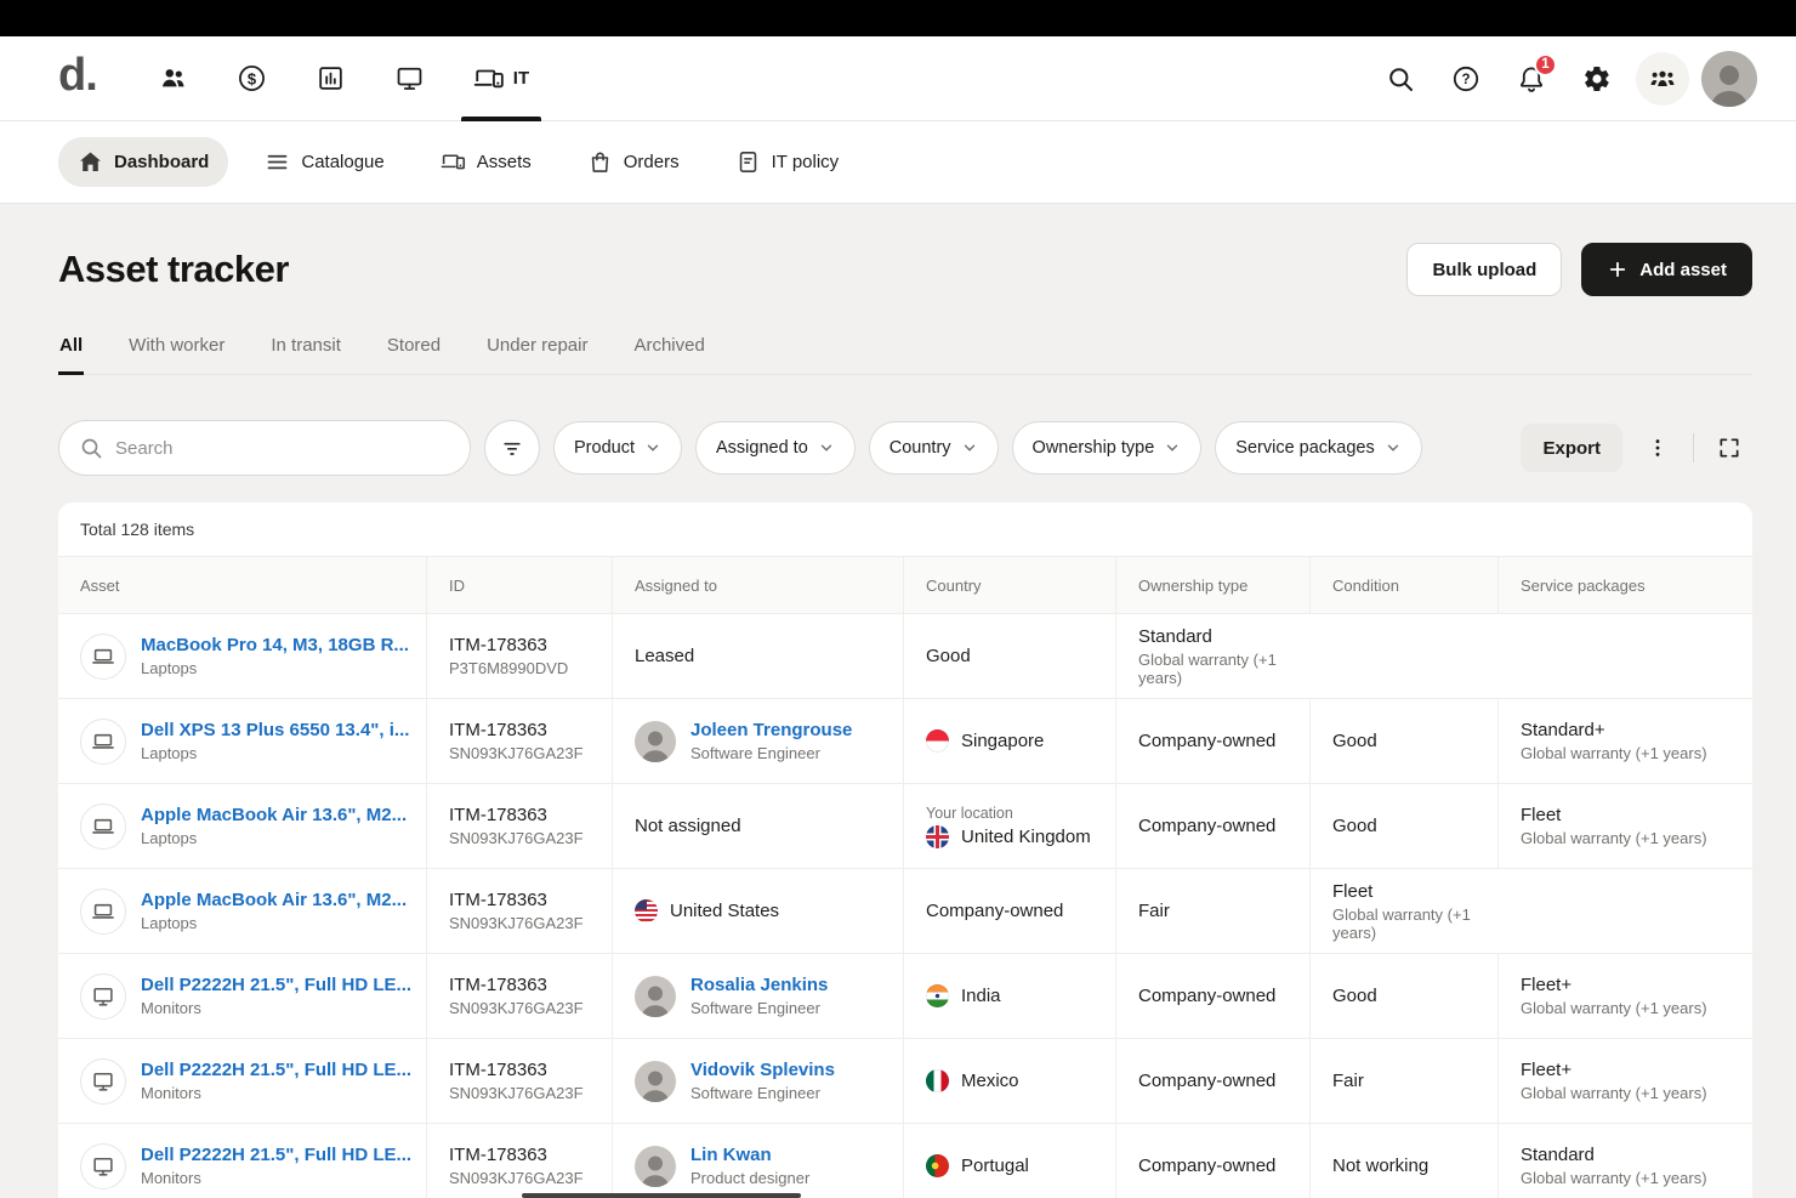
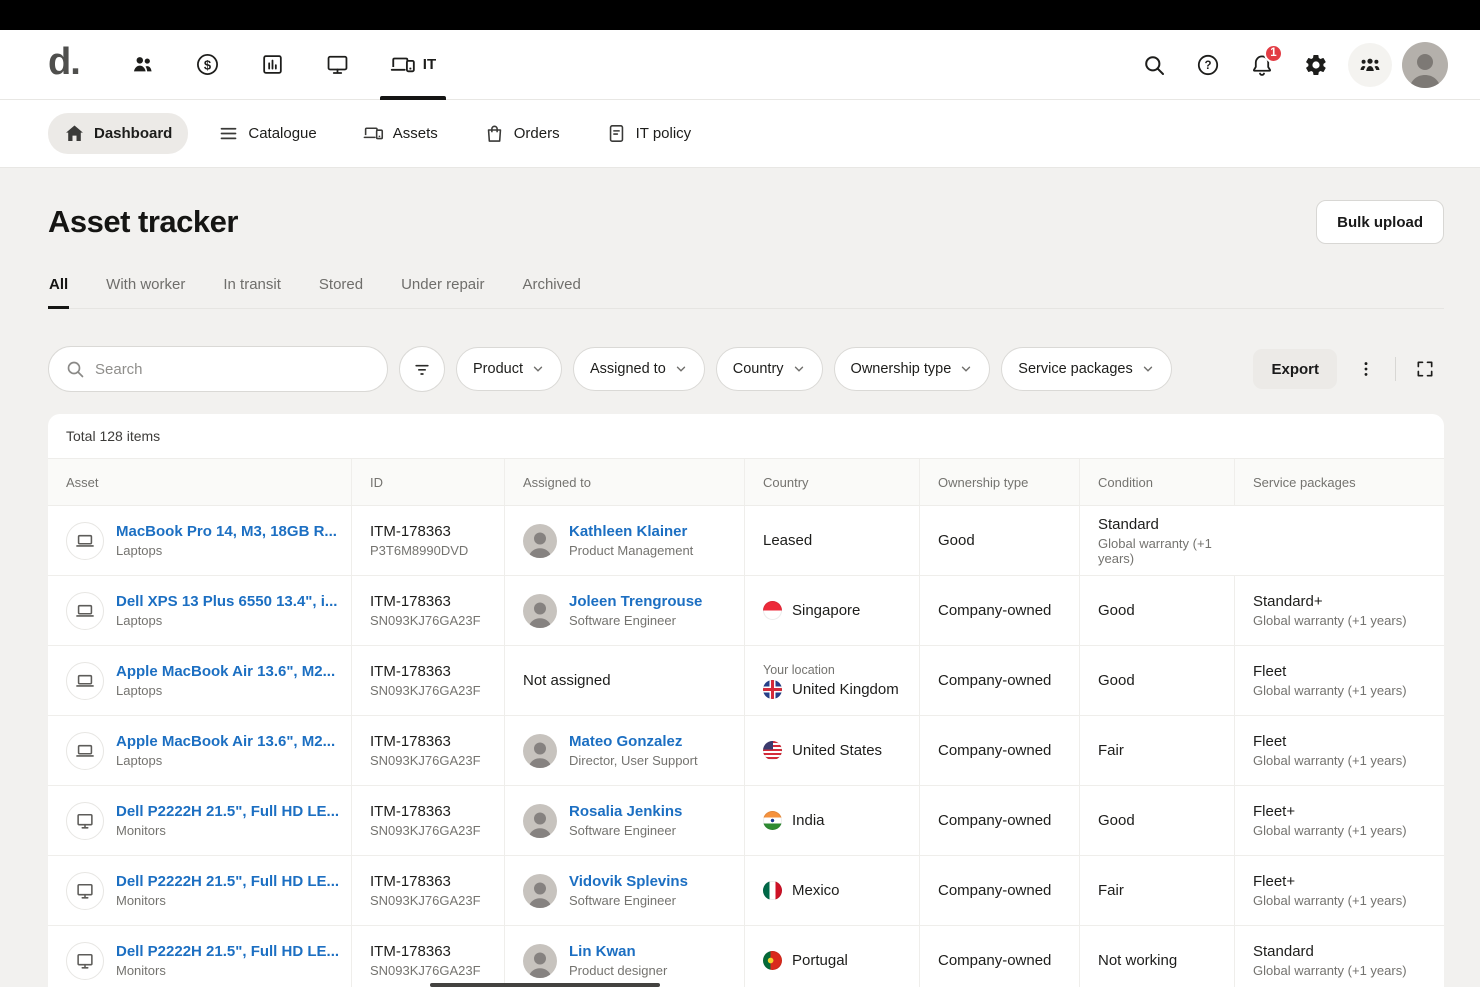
  d.
  $
  IT
  ?
  1
  Dashboard
  Catalogue
  Assets
  Orders
  IT policy
  Asset tracker
  Bulk upload
- Add asset
  All
  With worker
  In transit
  Stored
  Under repair
  Archived
  Search
  Product
  Assigned to
  Country
  Ownership type
  Service packages
  Export
  Total 128 items
  Asset
  ID
  Assigned to
  Country
  Ownership type
  Condition
  Service packages
  MacBook Pro 14, M3, 18GB R...
  Laptops
  ITM-178363
  P3T6M8990DVD
+ Kathleen Klainer
+ Product Management
  Leased
  Good
  Standard
  Global warranty (+1 years)
  Dell XPS 13 Plus 6550 13.4", i...
  Laptops
  ITM-178363
  SN093KJ76GA23F
  Joleen Trengrouse
  Software Engineer
  Singapore
  Company-owned
  Good
  Standard+
  Global warranty (+1 years)
  Apple MacBook Air 13.6", M2...
  Laptops
  ITM-178363
  SN093KJ76GA23F
  Not assigned
  Your location
  United Kingdom
  Company-owned
  Good
  Fleet
  Global warranty (+1 years)
  Apple MacBook Air 13.6", M2...
  Laptops
  ITM-178363
  SN093KJ76GA23F
+ Mateo Gonzalez
+ Director, User Support
  United States
  Company-owned
  Fair
  Fleet
  Global warranty (+1 years)
  Dell P2222H 21.5", Full HD LE...
  Monitors
  ITM-178363
  SN093KJ76GA23F
  Rosalia Jenkins
  Software Engineer
  India
  Company-owned
  Good
  Fleet+
  Global warranty (+1 years)
  Dell P2222H 21.5", Full HD LE...
  Monitors
  ITM-178363
  SN093KJ76GA23F
  Vidovik Splevins
  Software Engineer
  Mexico
  Company-owned
  Fair
  Fleet+
  Global warranty (+1 years)
  Dell P2222H 21.5", Full HD LE...
  Monitors
  ITM-178363
  SN093KJ76GA23F
  Lin Kwan
  Product designer
  Portugal
  Company-owned
  Not working
  Standard
  Global warranty (+1 years)
